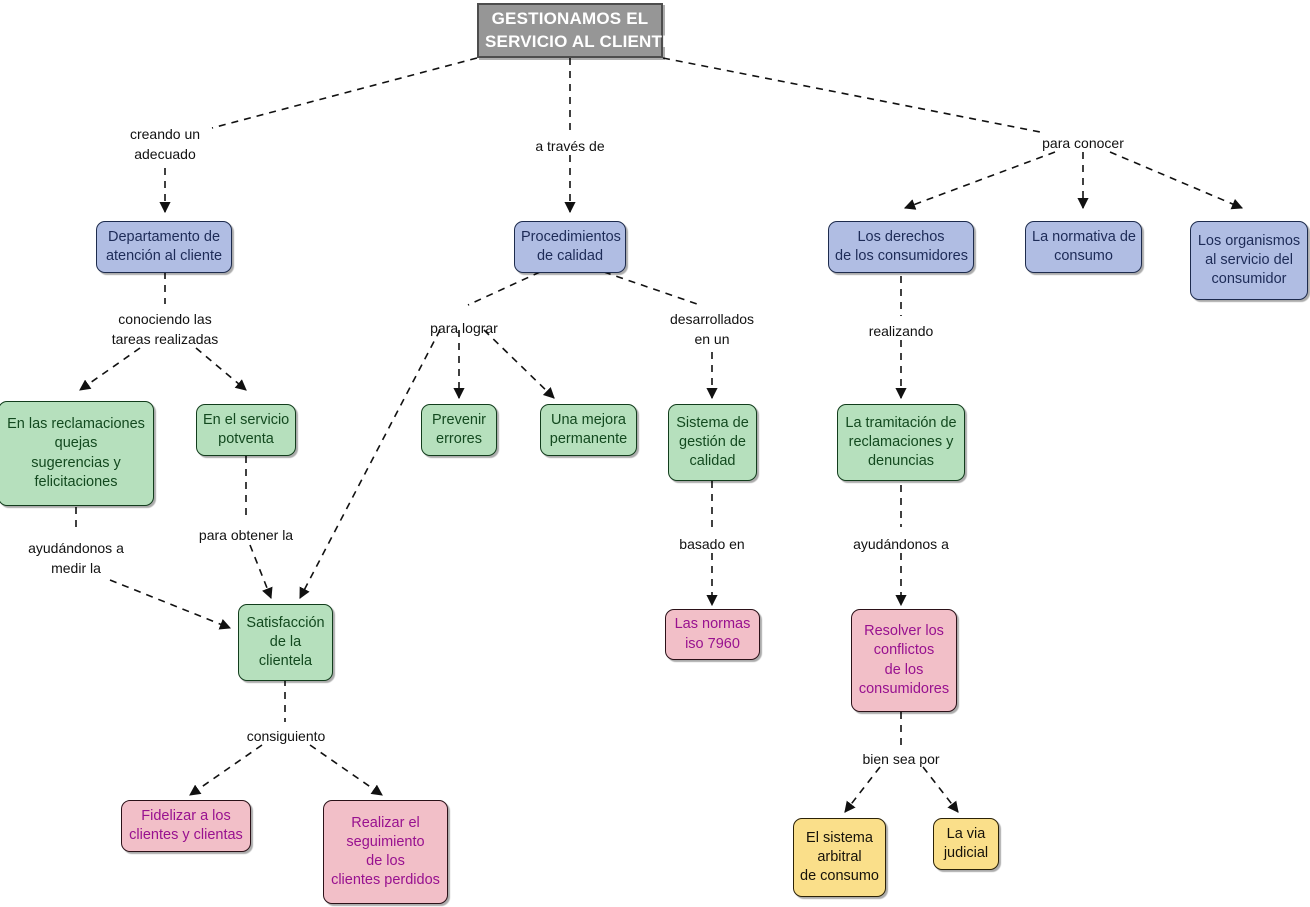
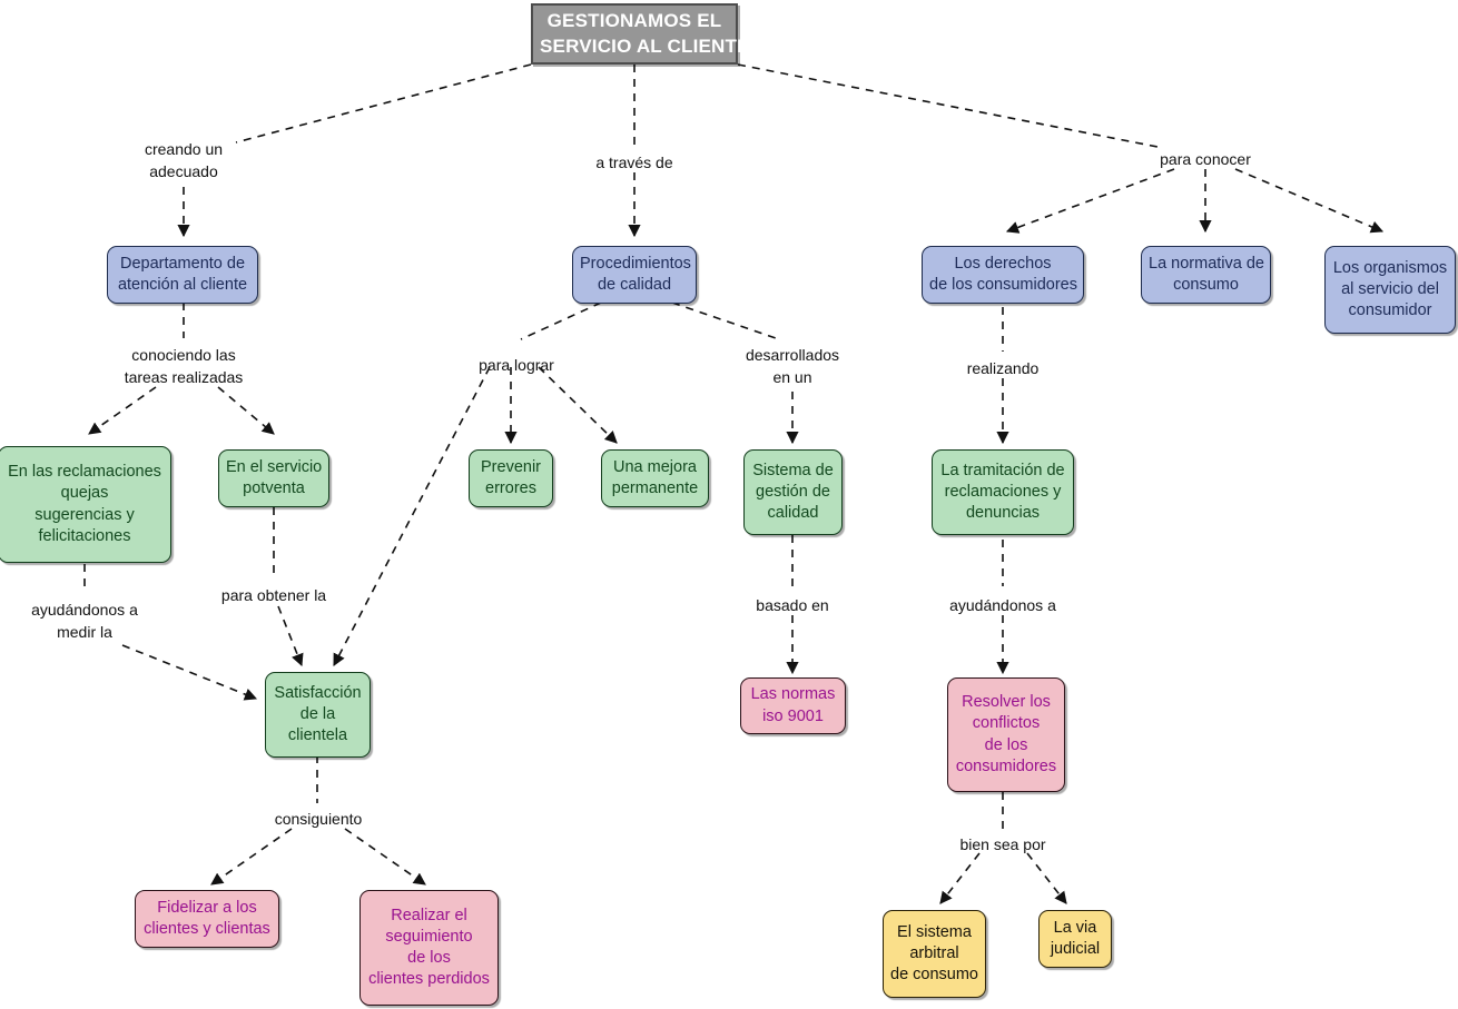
  GESTIONAMOS EL
  SERVICIO AL CLIENTE
  Departamento de
  atención al cliente
  Procedimientos
  de calidad
  Los derechos
  de los consumidores
  La normativa de
  consumo
  Los organismos
  al servicio del
  consumidor
  En las reclamaciones
  quejas
  sugerencias y
  felicitaciones
  En el servicio
  potventa
  Prevenir
  errores
  Una mejora
  permanente
  Sistema de
  gestión de
  calidad
  La tramitación de
  reclamaciones y
  denuncias
  Satisfacción
  de la
  clientela
  Las normas
- iso 7960
+ iso 9001
  Resolver los
  conflictos
  de los
  consumidores
  Fidelizar a los
  clientes y clientas
  Realizar el
  seguimiento
  de los
  clientes perdidos
  El sistema
  arbitral
  de consumo
  La via
  judicial
  creando un
  adecuado
  a través de
  para conocer
  conociendo las
  tareas realizadas
  para lograr
  desarrollados
  en un
  realizando
  ayudándonos a
  medir la
  para obtener la
  basado en
  ayudándonos a
  consiguiento
  bien sea por
